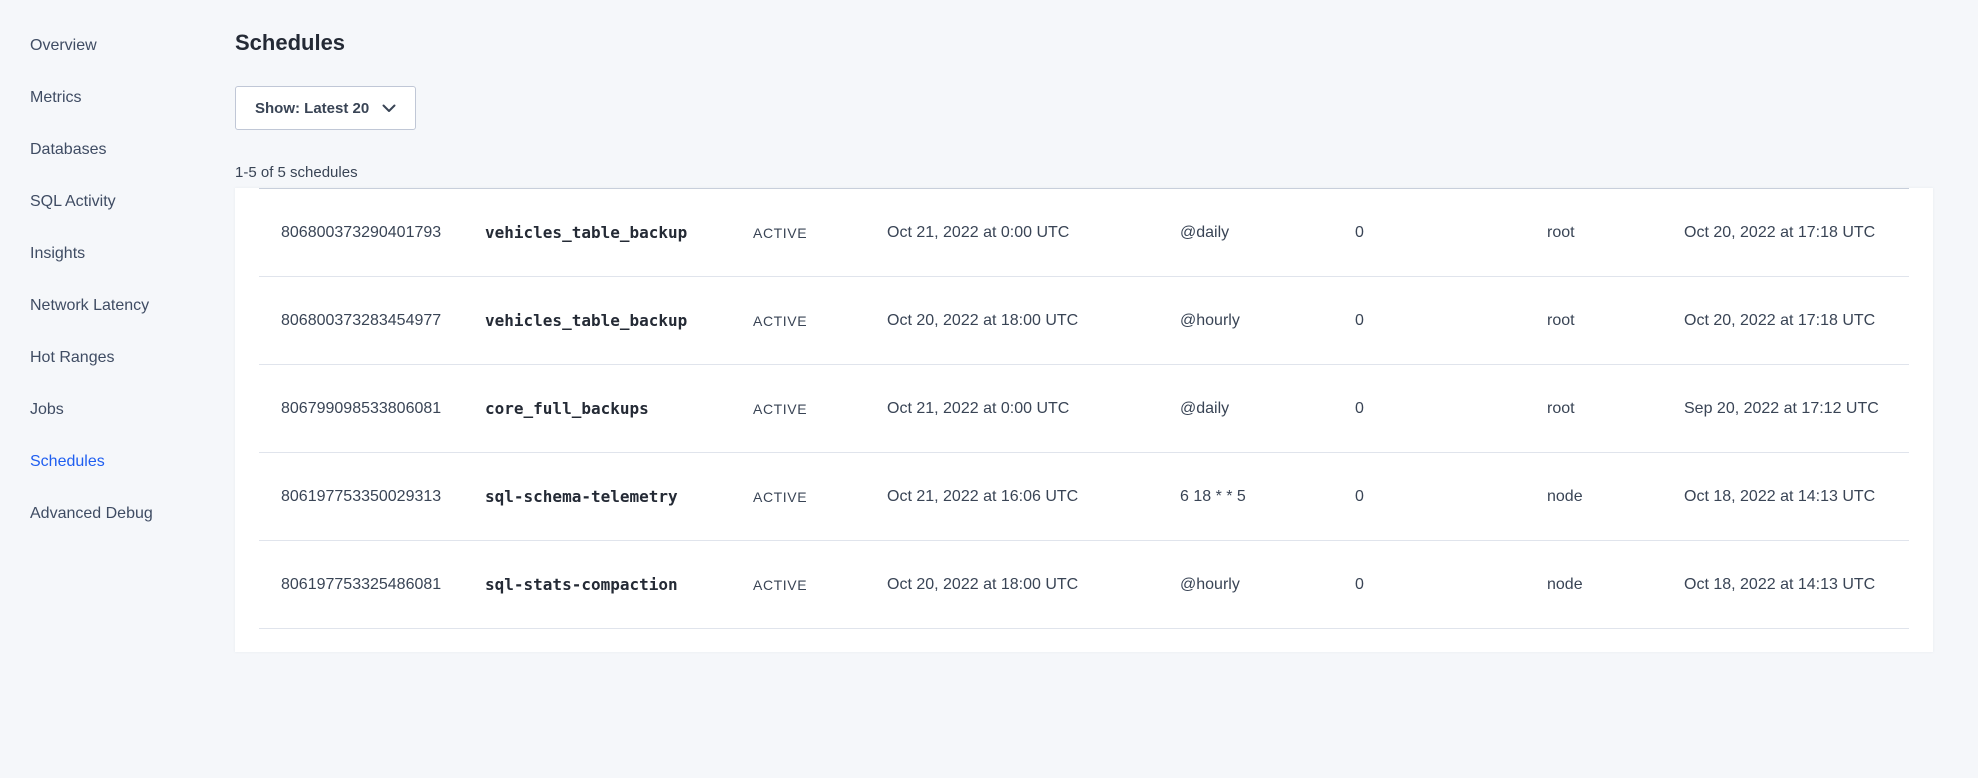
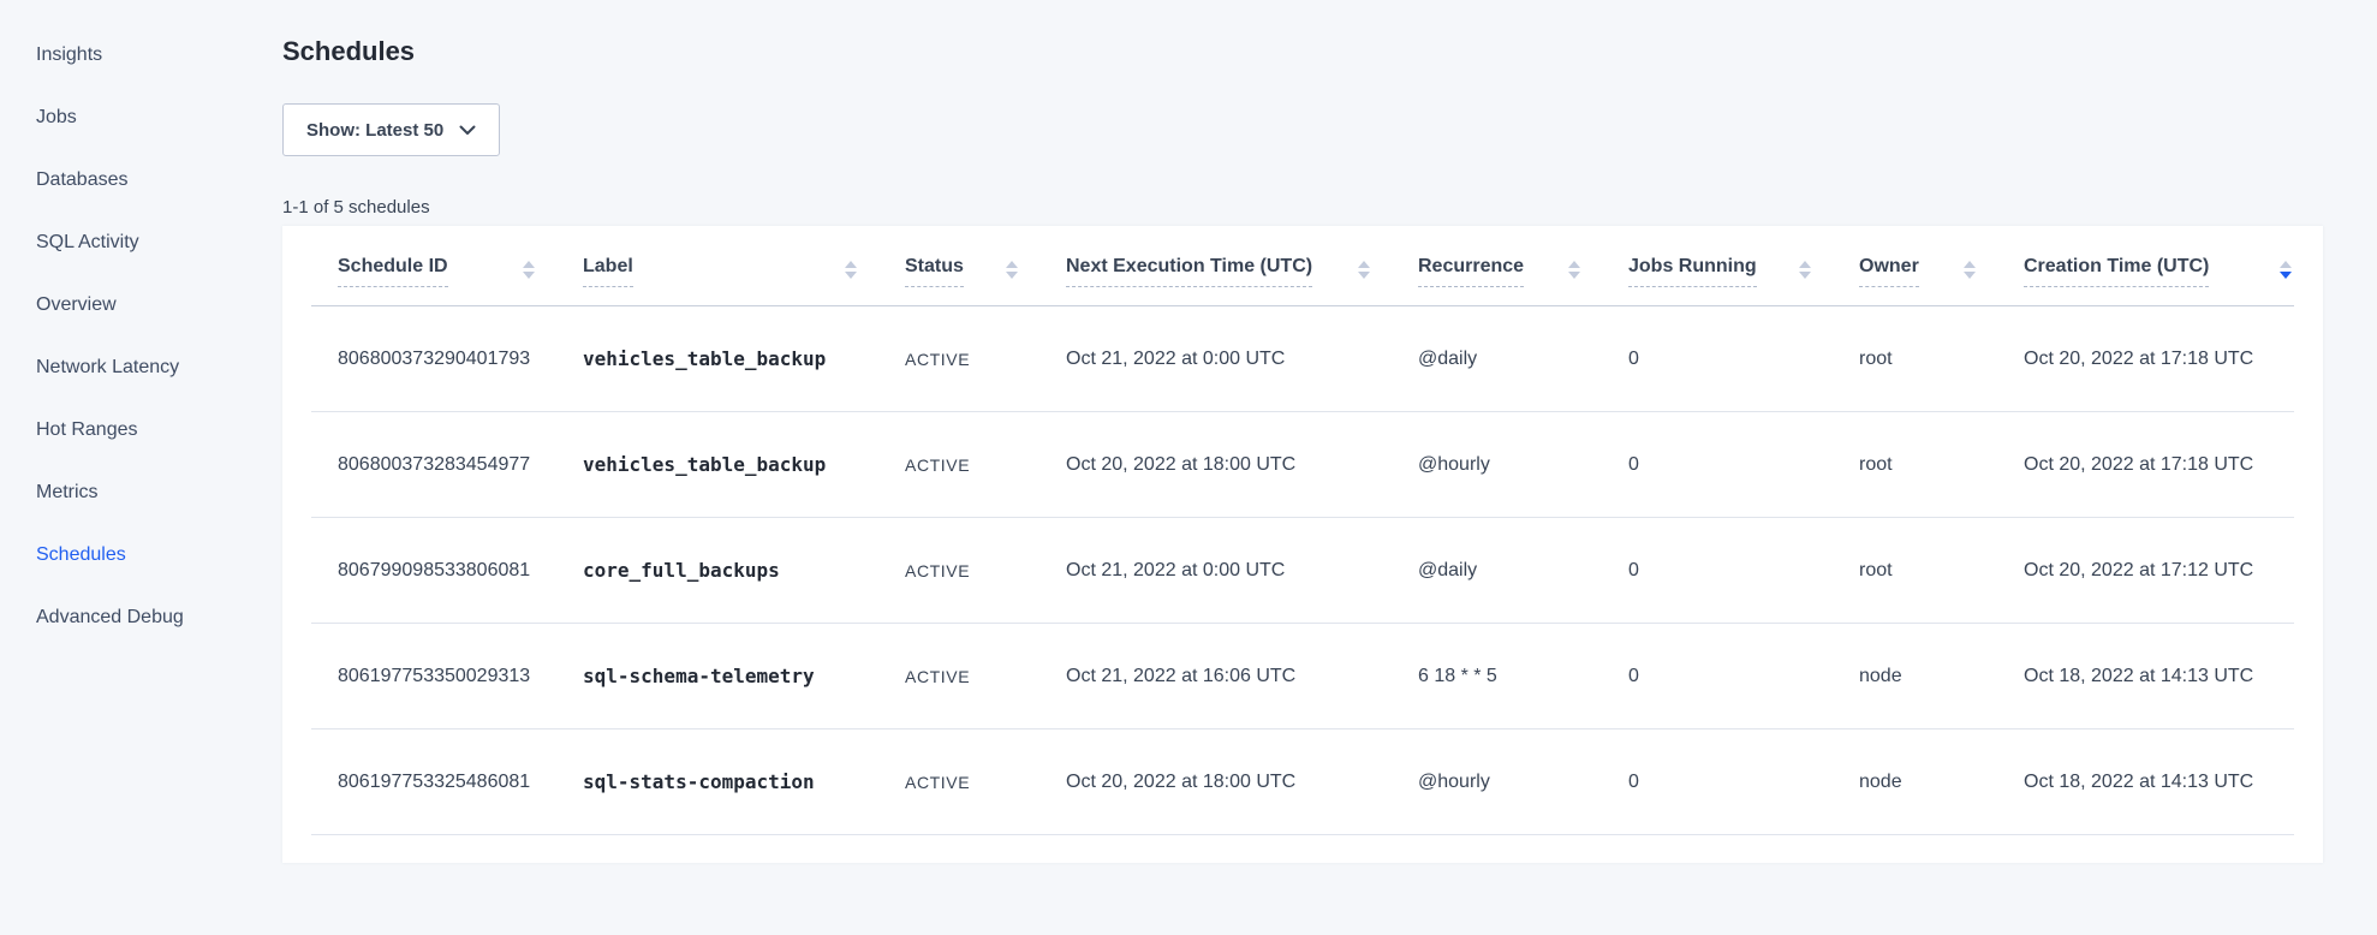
- Overview
+ Insights
- Metrics
+ Jobs
  Databases
  SQL Activity
- Insights
+ Overview
  Network Latency
  Hot Ranges
- Jobs
+ Metrics
  Schedules
  Advanced Debug
  Schedules
- Show: Latest 20
+ Show: Latest 50
- 1-5 of 5 schedules
+ 1-1 of 5 schedules
+ Schedule ID
+ Label
+ Status
+ Next Execution Time (UTC)
+ Recurrence
+ Jobs Running
+ Owner
+ Creation Time (UTC)
  806800373290401793
  vehicles_table_backup
  ACTIVE
  Oct 21, 2022 at 0:00 UTC
  @daily
  0
  root
  Oct 20, 2022 at 17:18 UTC
  806800373283454977
  vehicles_table_backup
  ACTIVE
  Oct 20, 2022 at 18:00 UTC
  @hourly
  0
  root
  Oct 20, 2022 at 17:18 UTC
  806799098533806081
  core_full_backups
  ACTIVE
  Oct 21, 2022 at 0:00 UTC
  @daily
  0
  root
- Sep 20, 2022 at 17:12 UTC
+ Oct 20, 2022 at 17:12 UTC
  806197753350029313
  sql-schema-telemetry
  ACTIVE
  Oct 21, 2022 at 16:06 UTC
  6 18 * * 5
  0
  node
  Oct 18, 2022 at 14:13 UTC
  806197753325486081
  sql-stats-compaction
  ACTIVE
  Oct 20, 2022 at 18:00 UTC
  @hourly
  0
  node
  Oct 18, 2022 at 14:13 UTC
